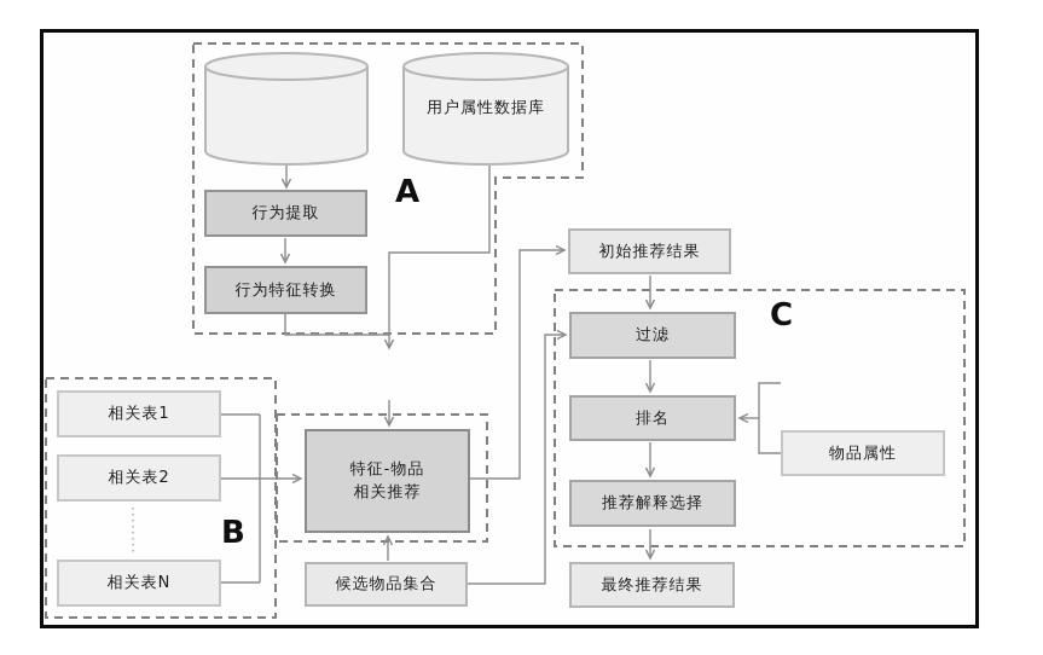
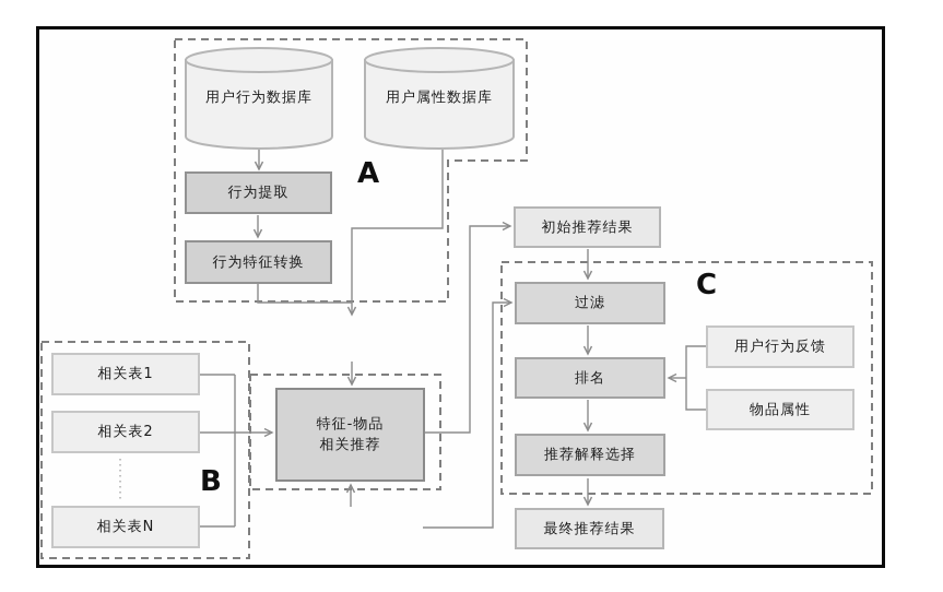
+ 用户行为数据库
  用户属性数据库
  行为提取
  行为特征转换
  相关表1
  相关表2
  相关表N
  特征-物品
  相关推荐
- 候选物品集合
  初始推荐结果
  过滤
  排名
  推荐解释选择
  最终推荐结果
+ 用户行为反馈
  物品属性
  A
  B
  C
